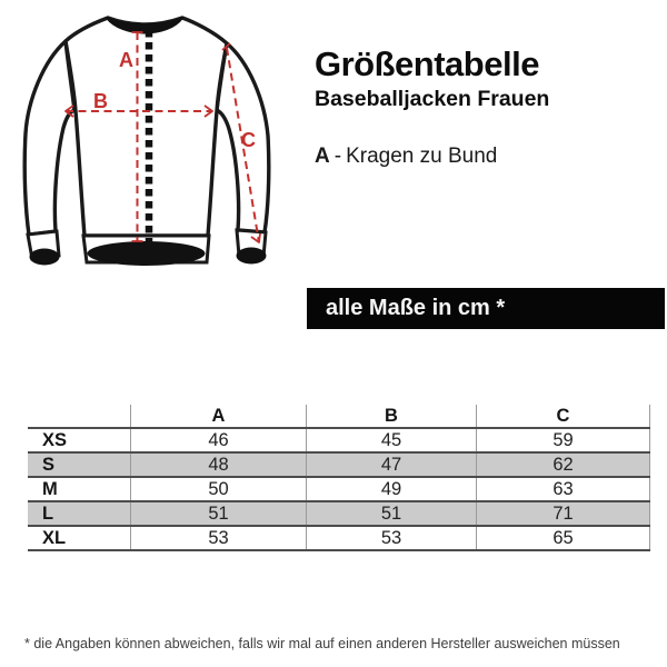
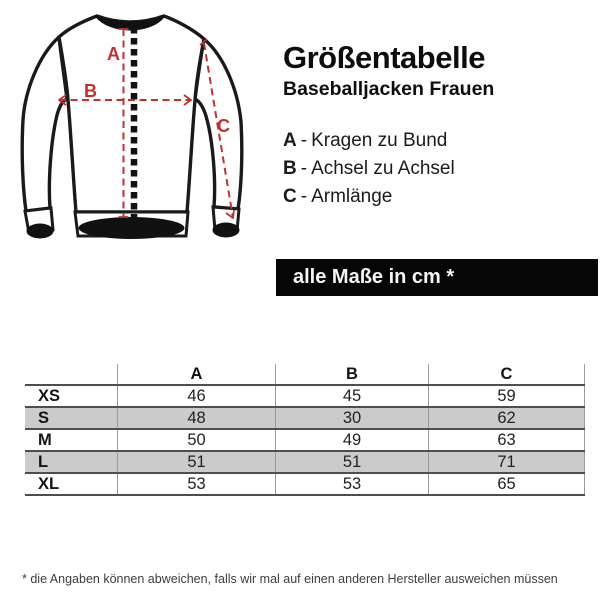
  A
  B
  C
  Größentabelle
  Baseballjacken Frauen
  A - Kragen zu Bund
+ B - Achsel zu Achsel
+ C - Armlänge
  alle Maße in cm *
  	A	B	C
  XS	46	45	59
- S	48	47	62
+ S	48	30	62
  M	50	49	63
  L	51	51	71
  XL	53	53	65
  * die Angaben können abweichen, falls wir mal auf einen anderen Hersteller ausweichen müssen
